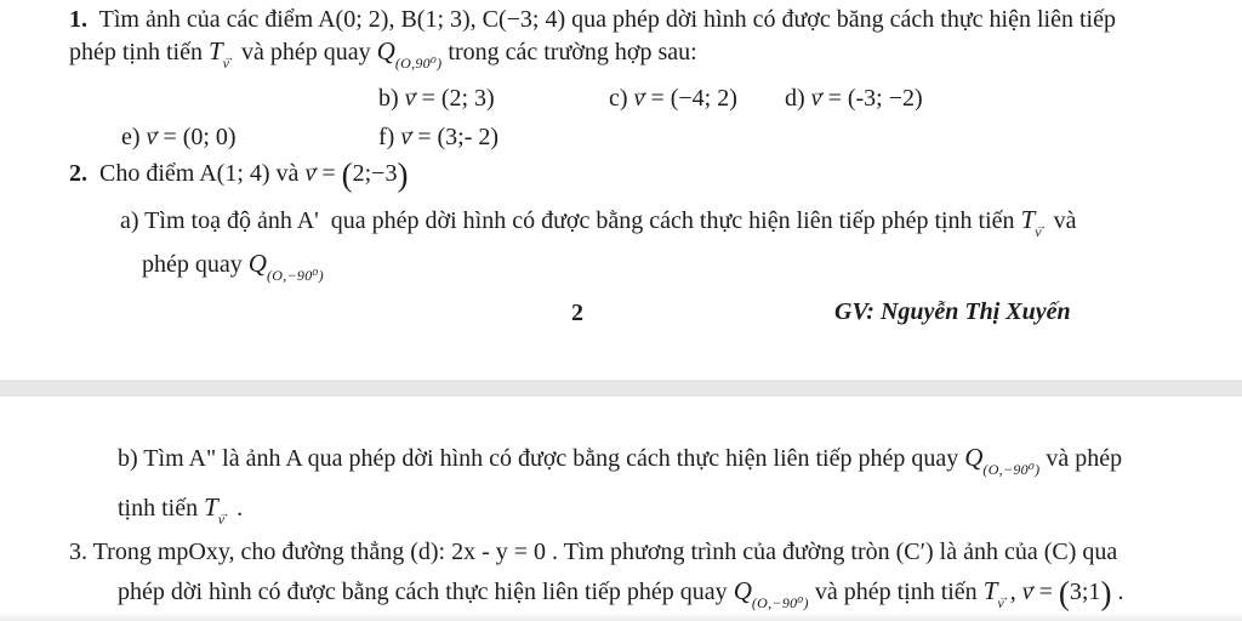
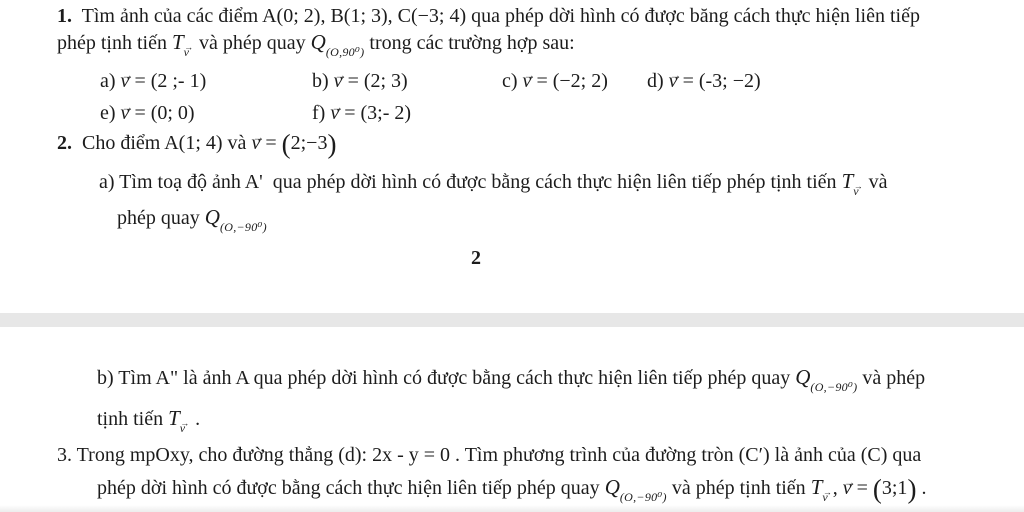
  1. Tìm ảnh của các điểm A(0; 2), B(1; 3), C(−3; 4) qua phép dời hình có được băng cách thực hiện liên tiếp
  phép tịnh tiến T→v và phép quay Q(O,90⁰) trong các trường hợp sau:
+ a) →v = (2 ;- 1)
  b) →v = (2; 3)
- c) →v = (−4; 2)
+ c) →v = (−2; 2)
  d) →v = (-3; −2)
  e) →v = (0; 0)
  f) →v = (3;- 2)
  2. Cho điểm A(1; 4) và →v = (2;−3)
  a) Tìm toạ độ ảnh A' qua phép dời hình có được bằng cách thực hiện liên tiếp phép tịnh tiến T→v và
  phép quay Q(O,−90⁰)
  2
- GV: Nguyễn Thị Xuyến
  b) Tìm A" là ảnh A qua phép dời hình có được bằng cách thực hiện liên tiếp phép quay Q(O,−90⁰) và phép
  tịnh tiến T→v .
  3. Trong mpOxy, cho đường thẳng (d): 2x - y = 0 . Tìm phương trình của đường tròn (C′) là ảnh của (C) qua
  phép dời hình có được bằng cách thực hiện liên tiếp phép quay Q(O,−90⁰) và phép tịnh tiến T→v , →v = (3;1) .
